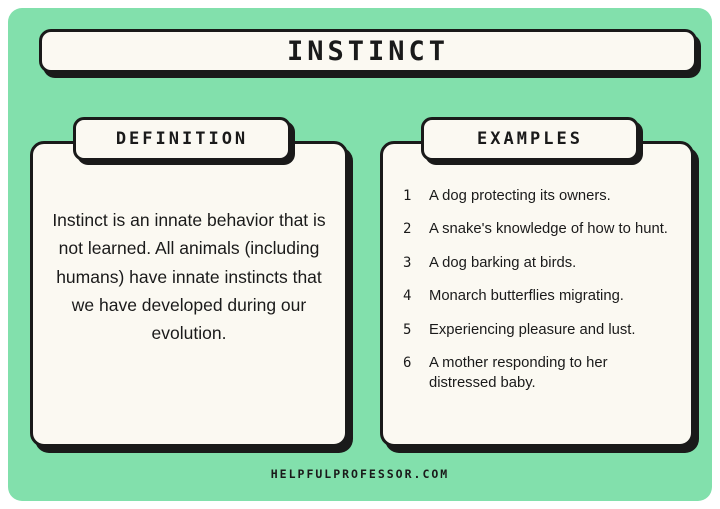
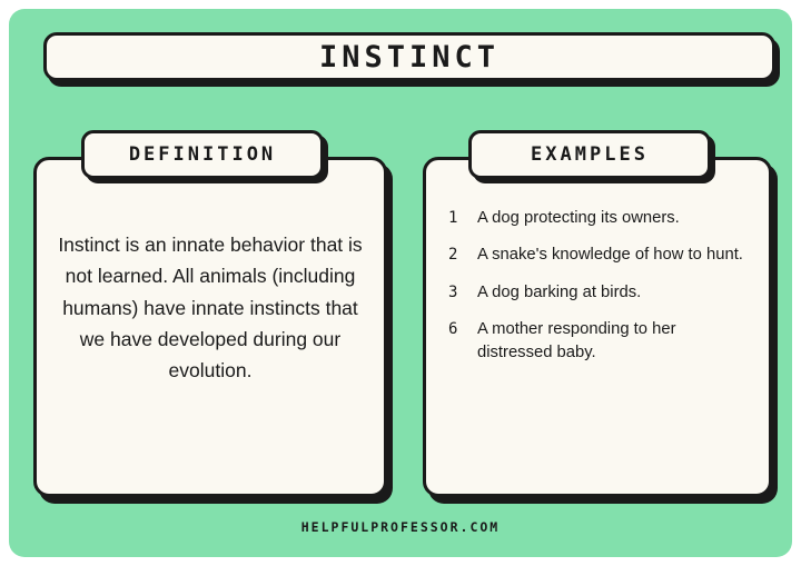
  INSTINCT
  DEFINITION
  Instinct is an innate behavior that is not learned. All animals (including humans) have innate instincts that we have developed during our evolution.
  EXAMPLES
  1
  A dog protecting its owners.
  2
  A snake's knowledge of how to hunt.
  3
  A dog barking at birds.
- 4
- Monarch butterflies migrating.
- 5
- Experiencing pleasure and lust.
  6
  A mother responding to her distressed baby.
  HELPFULPROFESSOR.COM
